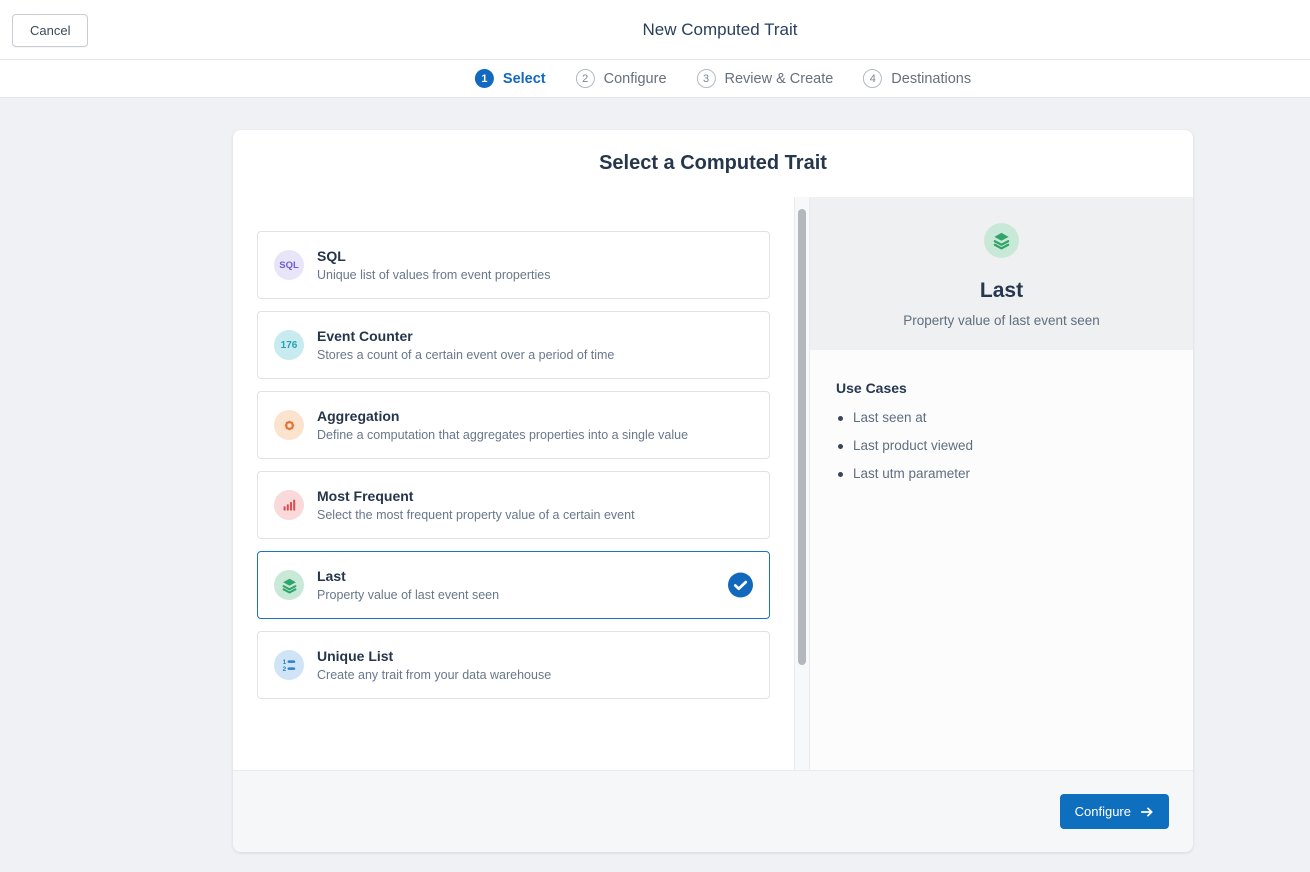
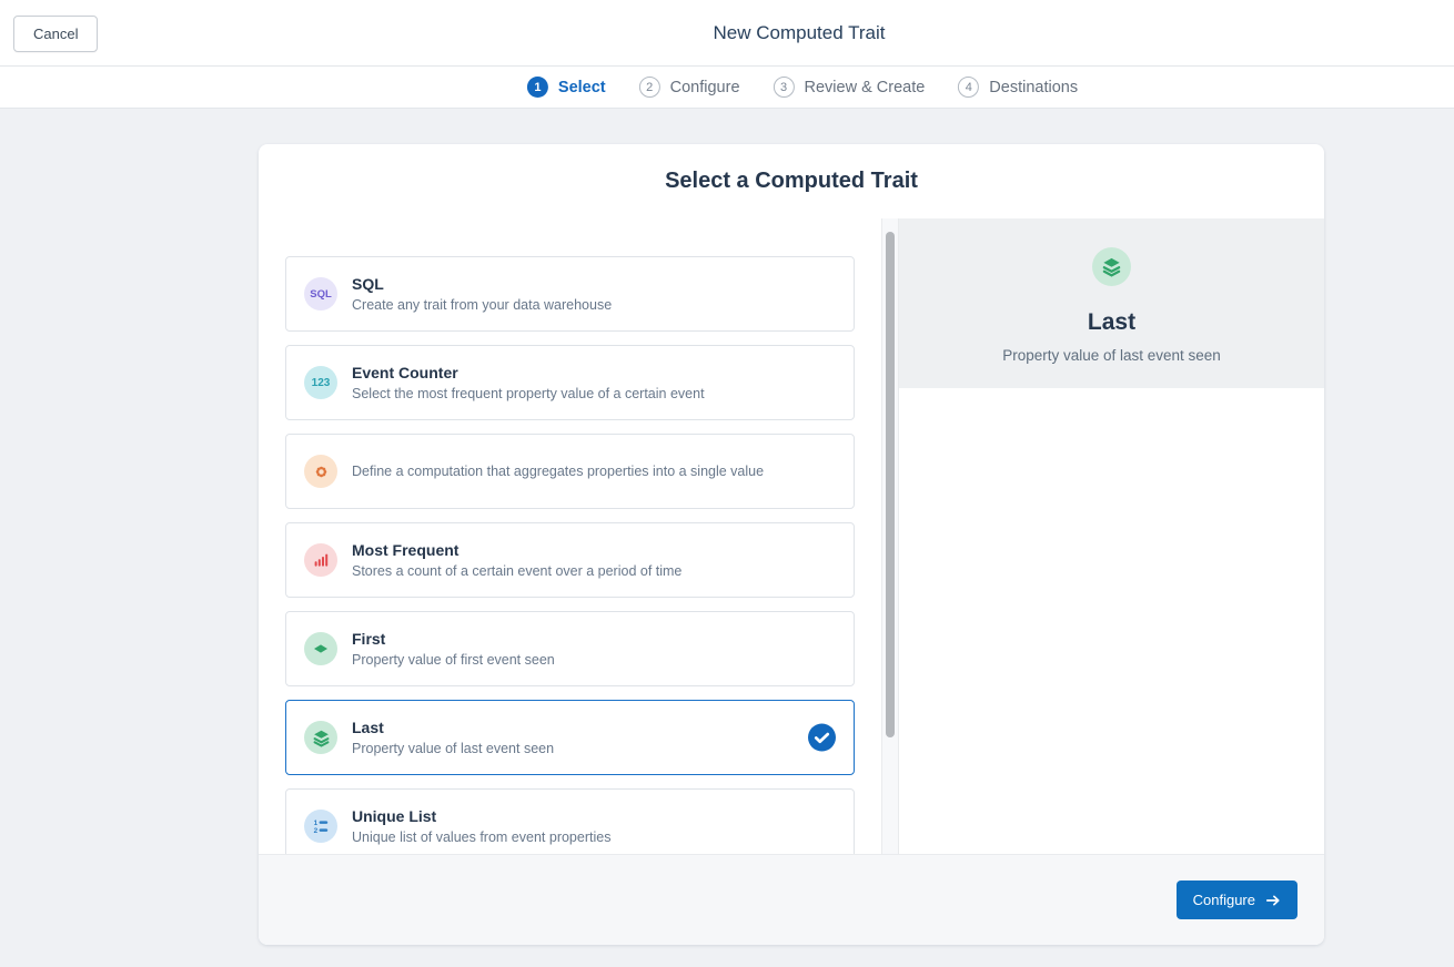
  Cancel
  New Computed Trait
  1
  Select
  2
  Configure
  3
  Review & Create
  4
  Destinations
  Select a Computed Trait
  SQL
  SQL
- Unique list of values from event properties
+ Create any trait from your data warehouse
- 176
+ 123
  Event Counter
- Stores a count of a certain event over a period of time
+ Select the most frequent property value of a certain event
- Aggregation
  Define a computation that aggregates properties into a single value
  Most Frequent
- Select the most frequent property value of a certain event
+ Stores a count of a certain event over a period of time
+ First
+ Property value of first event seen
  Last
  Property value of last event seen
  Unique List
- Create any trait from your data warehouse
+ Unique list of values from event properties
  Last
  Property value of last event seen
- Use Cases
- Last seen at
- Last product viewed
- Last utm parameter
  Configure
